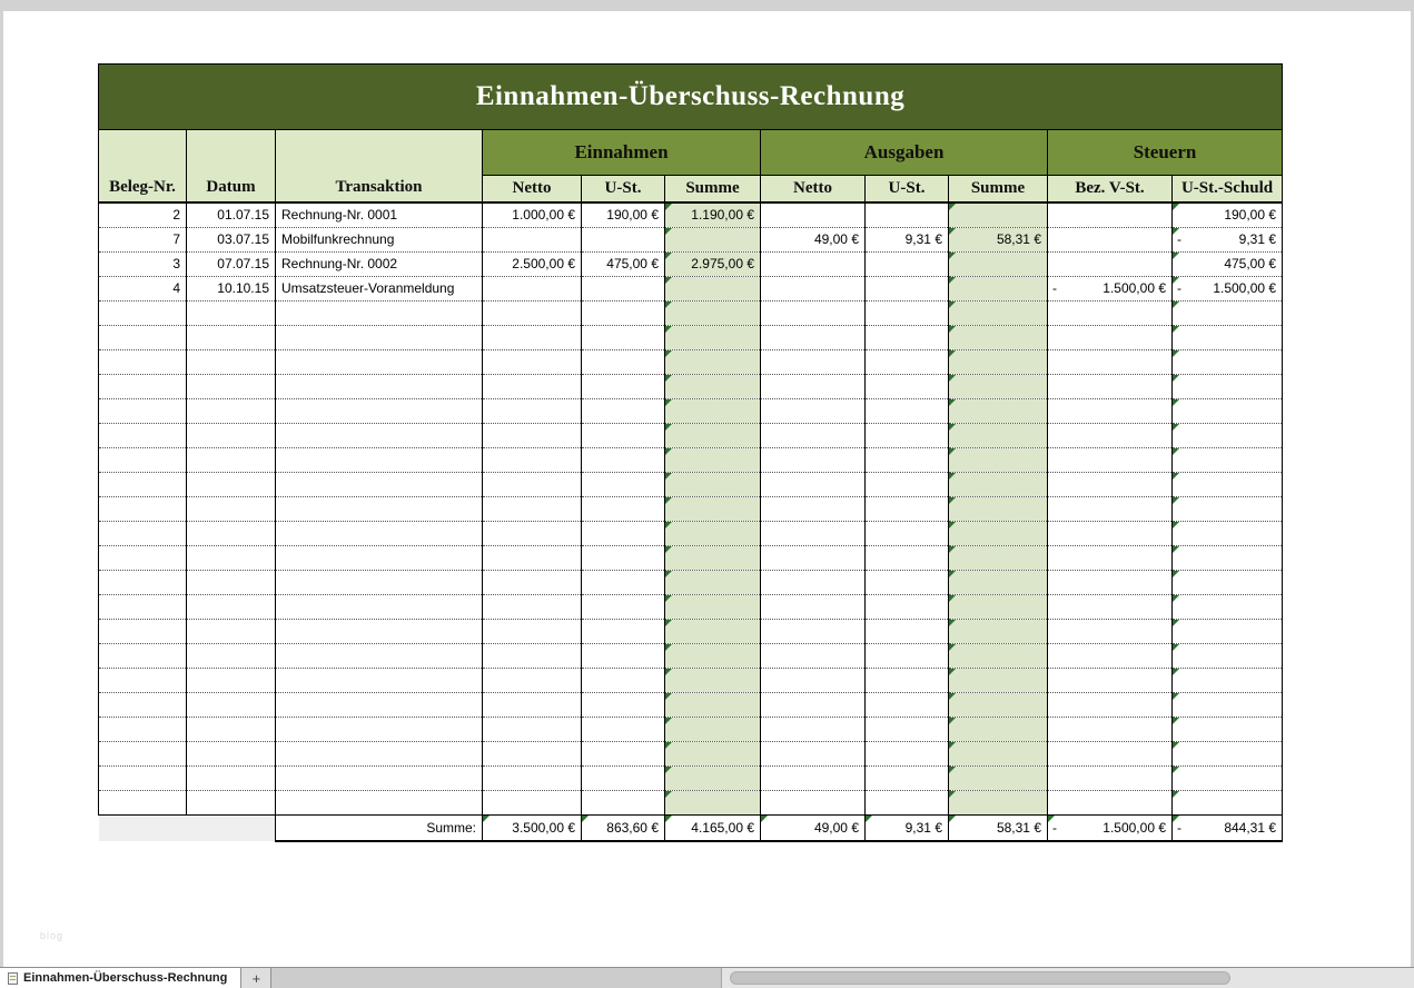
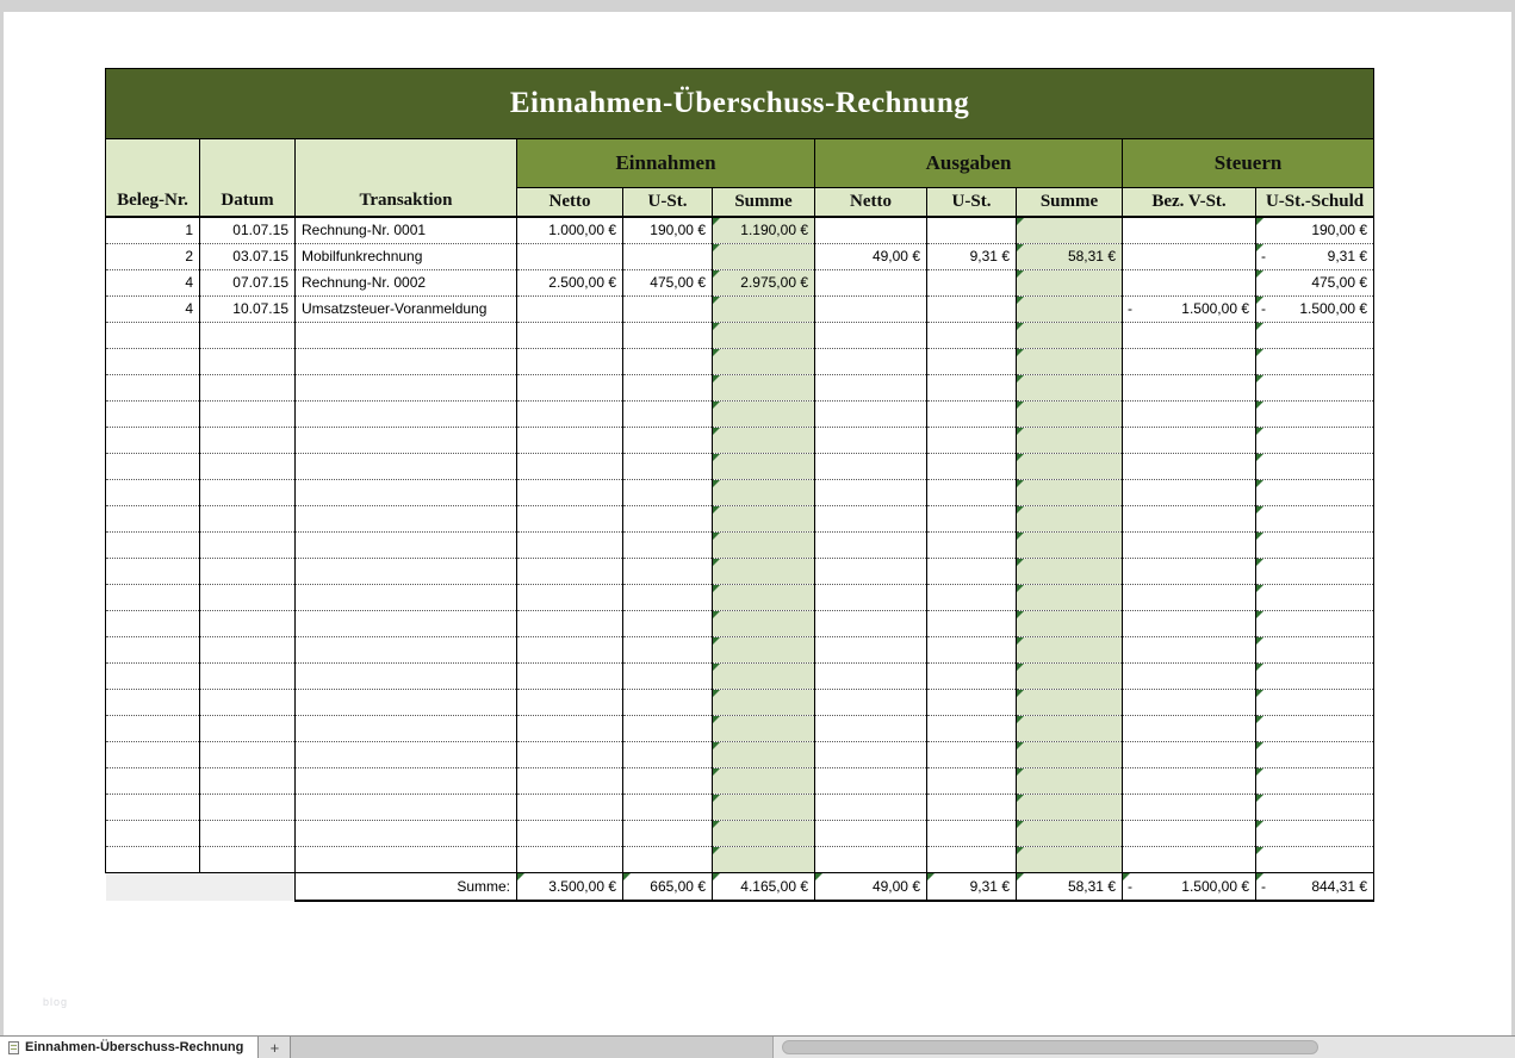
  Einnahmen-Überschuss-Rechnung
  Beleg-Nr.	Datum	Transaktion	Einnahmen	Ausgaben	Steuern
  Netto	U-St.	Summe	Netto	U-St.	Summe	Bez. V-St.	U-St.-Schuld
- 2	01.07.15	Rechnung-Nr. 0001	1.000,00 €	190,00 €	1.190,00 €					190,00 €
+ 1	01.07.15	Rechnung-Nr. 0001	1.000,00 €	190,00 €	1.190,00 €					190,00 €
- 7	03.07.15	Mobilfunkrechnung				49,00 €	9,31 €	58,31 €		- 9,31 €
+ 2	03.07.15	Mobilfunkrechnung				49,00 €	9,31 €	58,31 €		- 9,31 €
- 3	07.07.15	Rechnung-Nr. 0002	2.500,00 €	475,00 €	2.975,00 €					475,00 €
+ 4	07.07.15	Rechnung-Nr. 0002	2.500,00 €	475,00 €	2.975,00 €					475,00 €
- 4	10.10.15	Umsatzsteuer-Voranmeldung							- 1.500,00 €	- 1.500,00 €
+ 4	10.07.15	Umsatzsteuer-Voranmeldung							- 1.500,00 €	- 1.500,00 €
- 	Summe:	3.500,00 €	863,60 €	4.165,00 €	49,00 €	9,31 €	58,31 €	- 1.500,00 €	- 844,31 €
+ 	Summe:	3.500,00 €	665,00 €	4.165,00 €	49,00 €	9,31 €	58,31 €	- 1.500,00 €	- 844,31 €
  blog
  Einnahmen-Überschuss-Rechnung
  +
